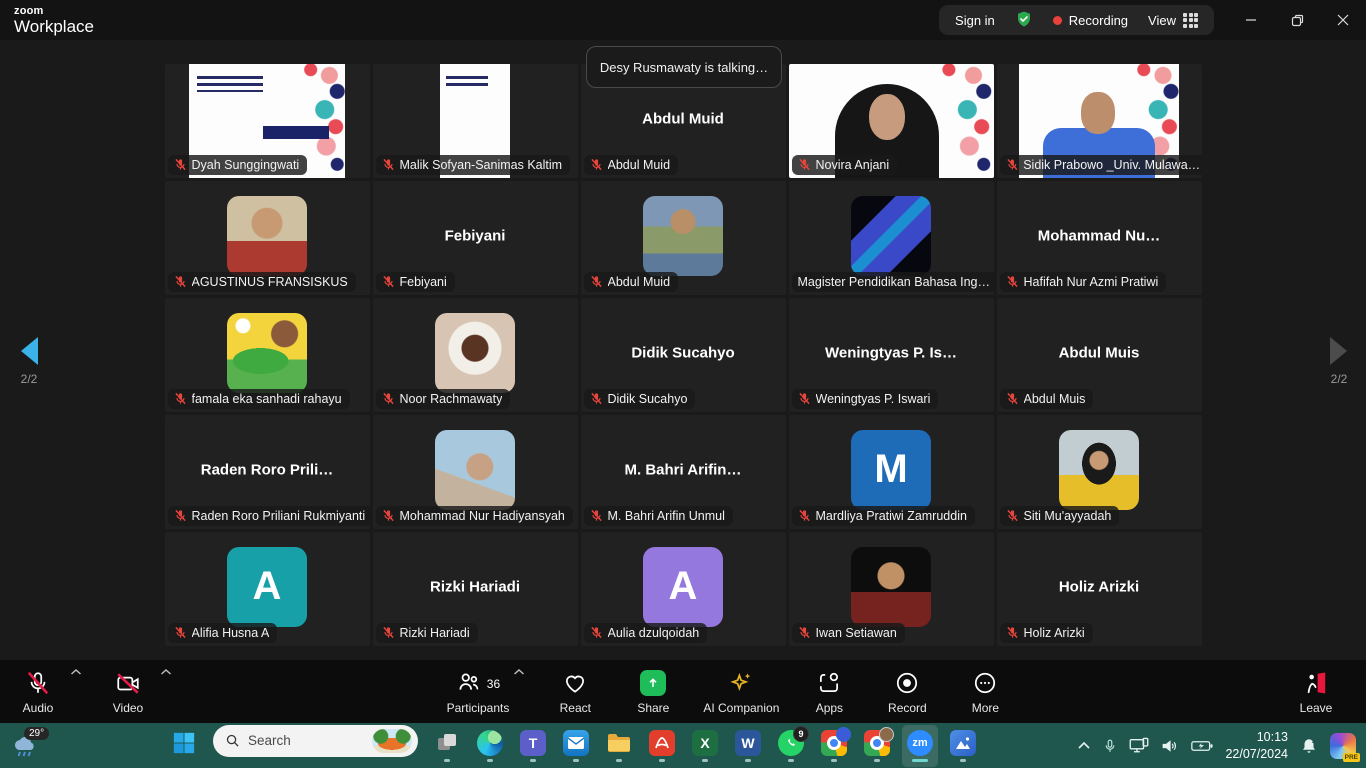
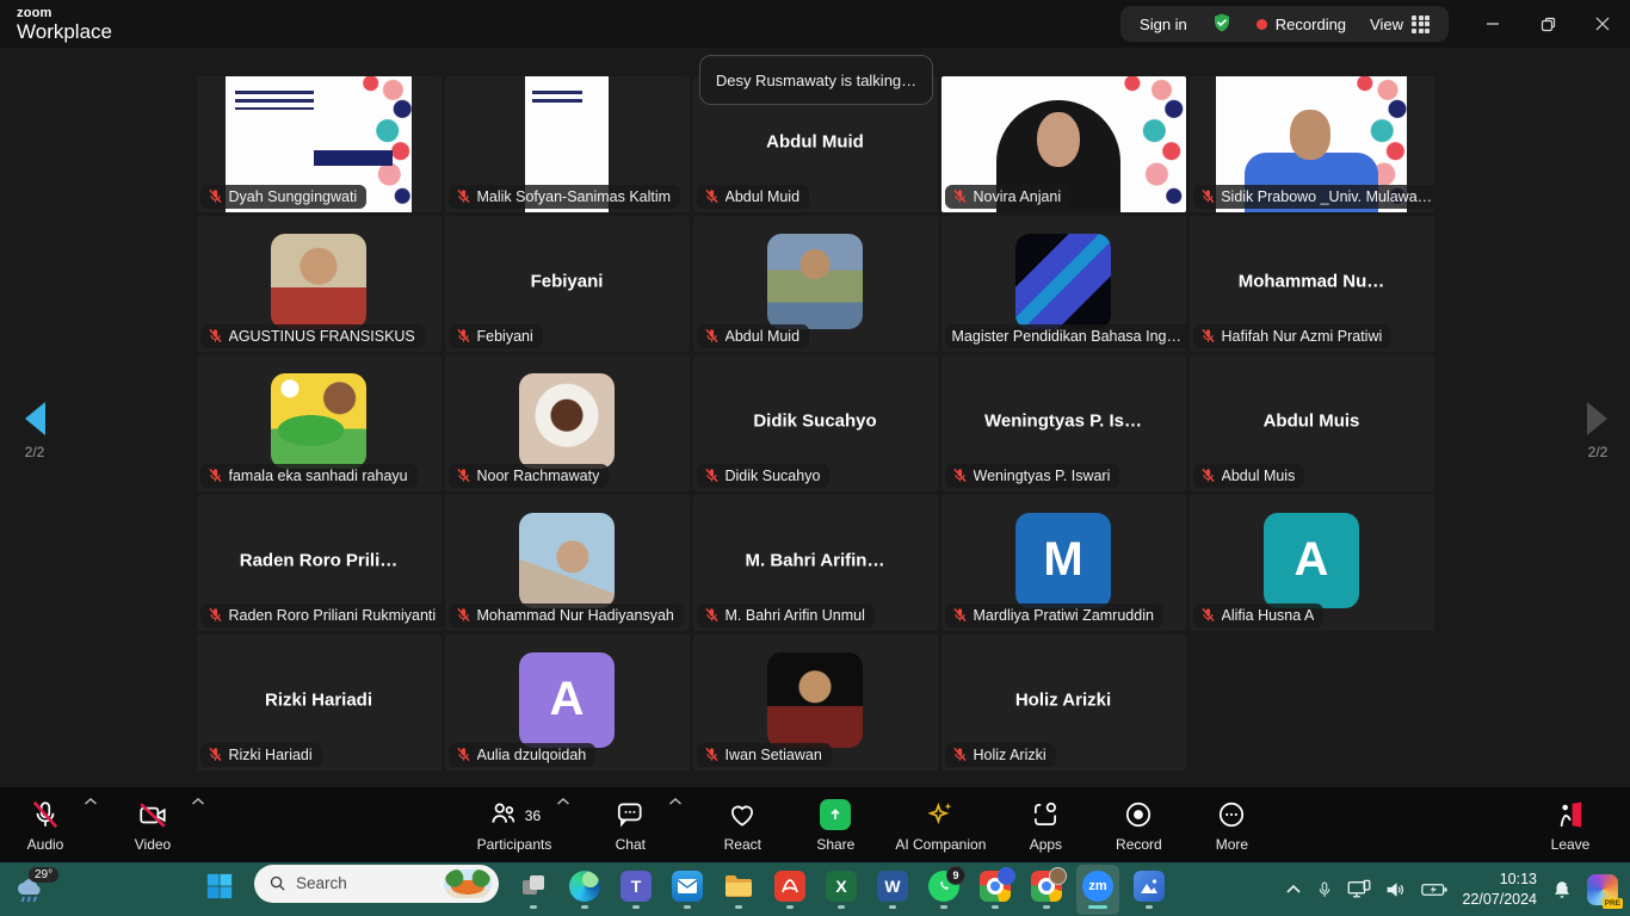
  zoom
  Workplace
  Sign in
  Recording
  View
  Desy Rusmawaty is talking…
  Dyah Sunggingwati
  Malik Sofyan-Sanimas Kaltim
  Abdul Muid
  Abdul Muid
  Novira Anjani
  Sidik Prabowo _Univ. Mulawar…
  AGUSTINUS FRANSISKUS
  Febiyani
  Febiyani
  Abdul Muid
  Magister Pendidikan Bahasa Ing…
  Mohammad Nu…
  Hafifah Nur Azmi Pratiwi
  famala eka sanhadi rahayu
  Noor Rachmawaty
  Didik Sucahyo
  Didik Sucahyo
  Weningtyas P. Is…
  Weningtyas P. Iswari
  Abdul Muis
  Abdul Muis
  Raden Roro Prili…
  Raden Roro Priliani Rukmiyanti
  Mohammad Nur Hadiyansyah
  M. Bahri Arifin…
  M. Bahri Arifin Unmul
  M
  Mardliya Pratiwi Zamruddin
- Siti Mu'ayyadah
  A
  Alifia Husna A
  Rizki Hariadi
  Rizki Hariadi
  A
  Aulia dzulqoidah
  Iwan Setiawan
  Holiz Arizki
  Holiz Arizki
  2/2
  2/2
  Audio
  Video
  36
  Participants
+ Chat
  React
  Share
  AI Companion
  Apps
  Record
  More
  Leave
  29°
  Search
  T
  X
  W
  9
  zm
  10:13
  22/07/2024
